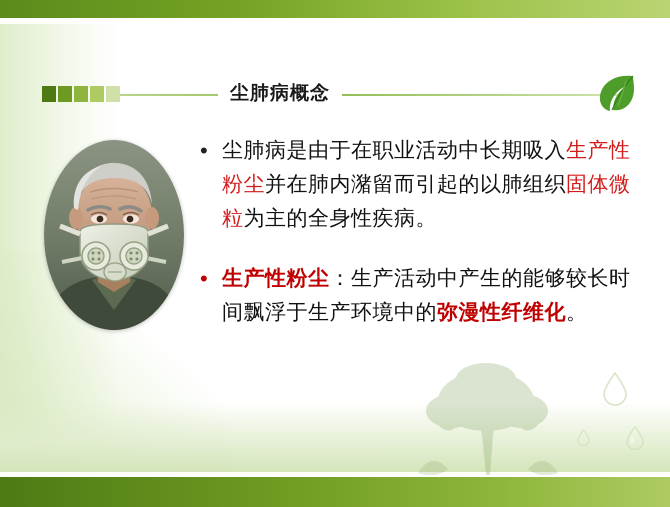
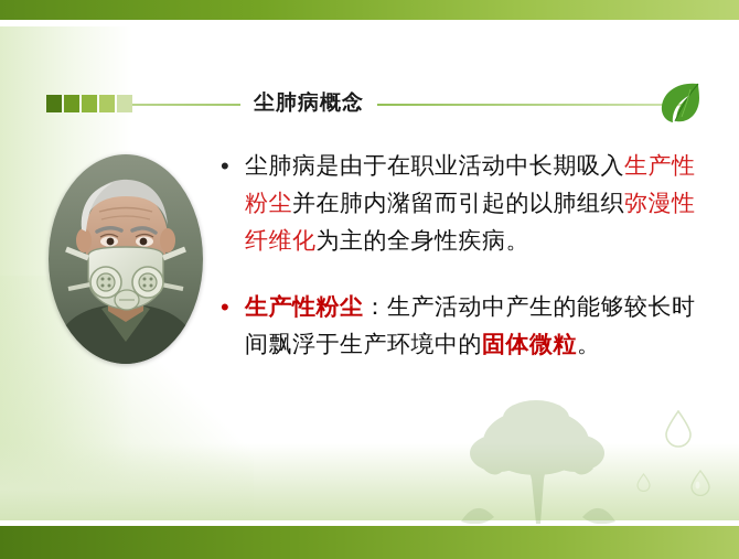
  尘肺病概念
  •
- 尘肺病是由于在职业活动中长期吸入生产性粉尘并在肺内潴留而引起的以肺组织固体微粒为主的全身性疾病。
+ 尘肺病是由于在职业活动中长期吸入生产性粉尘并在肺内潴留而引起的以肺组织弥漫性纤维化为主的全身性疾病。
  •
- 生产性粉尘：生产活动中产生的能够较长时间飘浮于生产环境中的弥漫性纤维化。
+ 生产性粉尘：生产活动中产生的能够较长时间飘浮于生产环境中的固体微粒。
